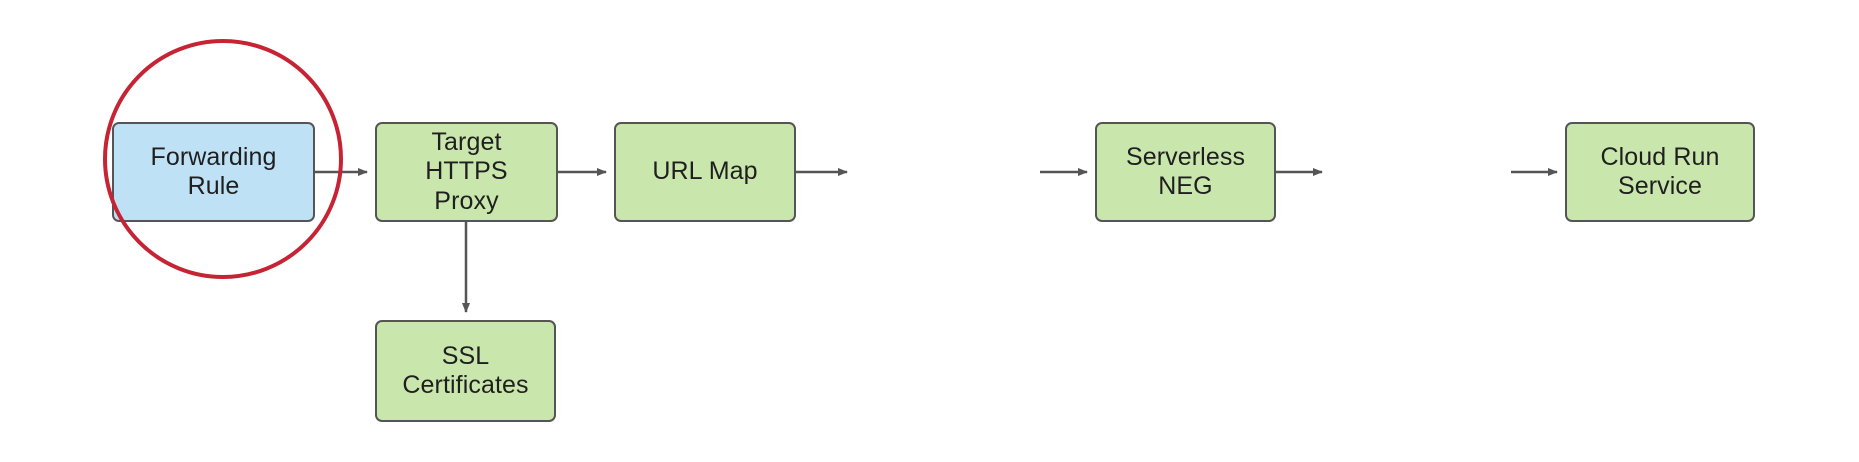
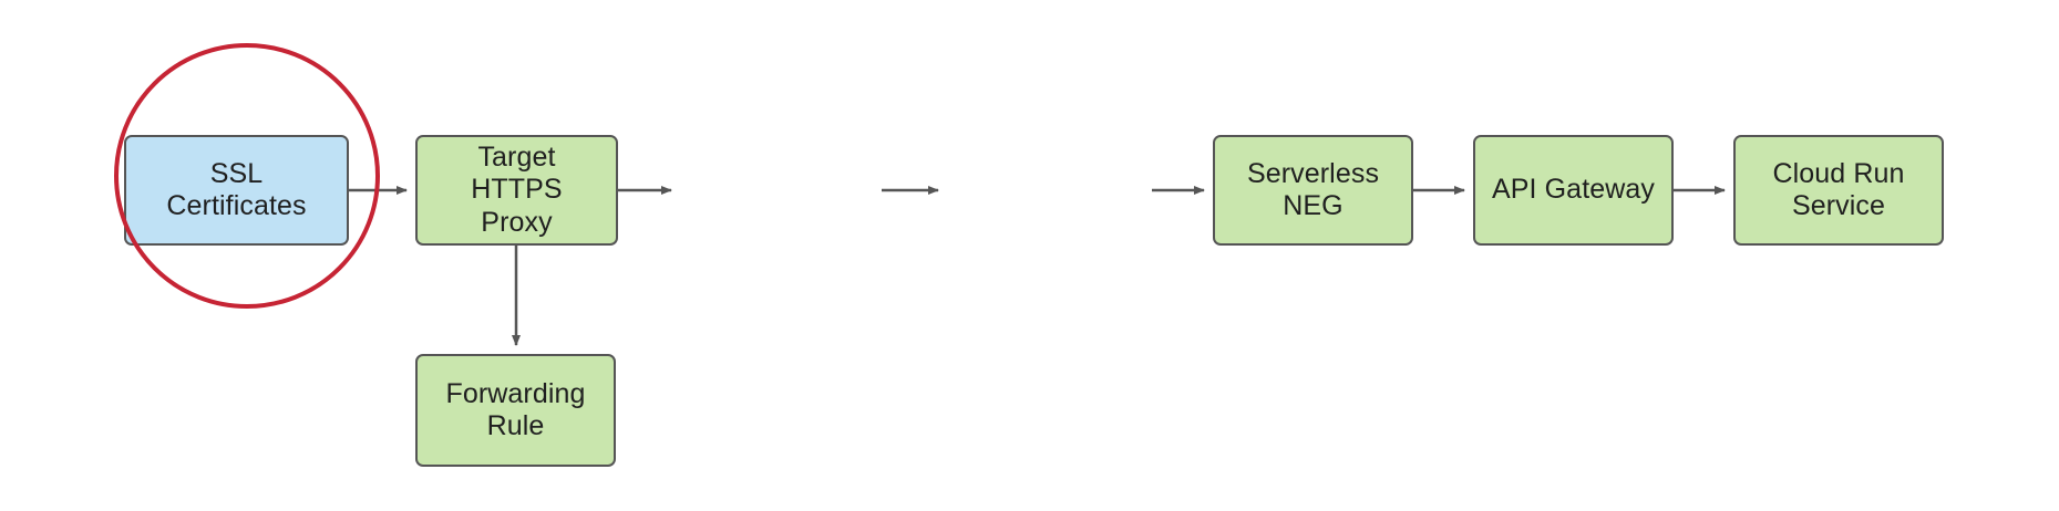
- Forwarding Rule
+ SSL Certificates
  Target HTTPS
  Proxy
- URL Map
  Serverless NEG
+ API Gateway
  Cloud Run
  Service
- SSL Certificates
+ Forwarding Rule
